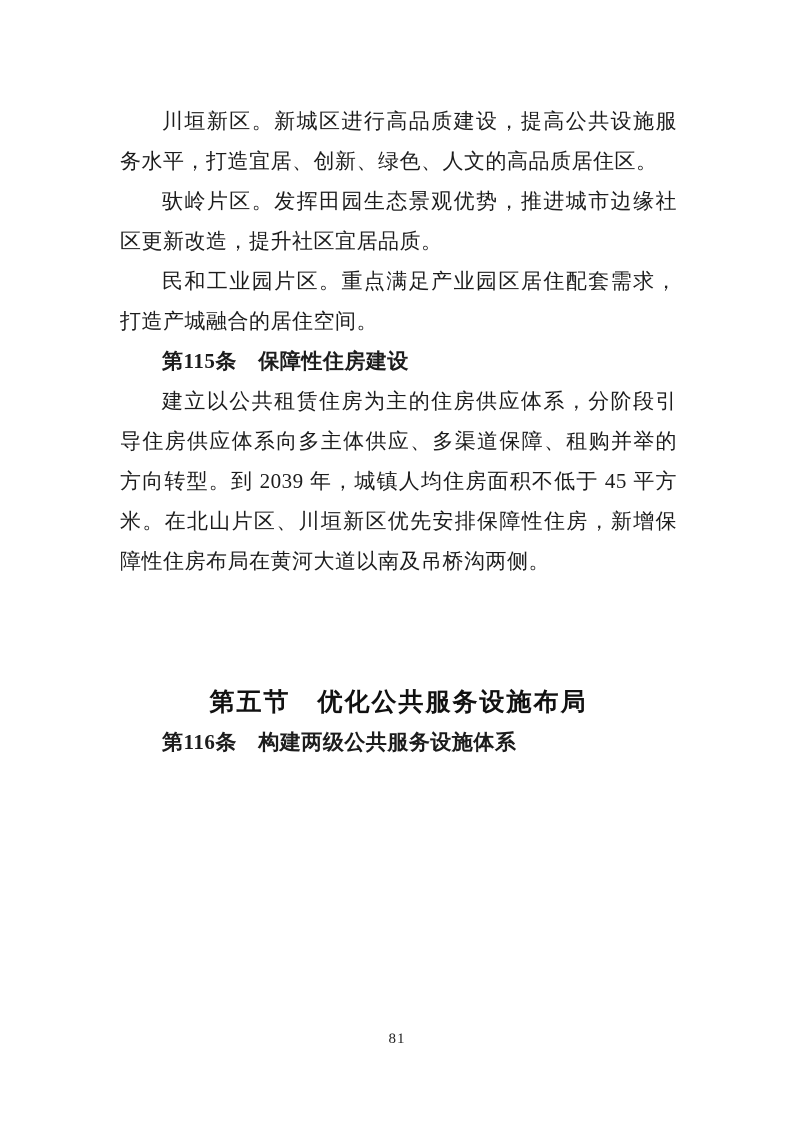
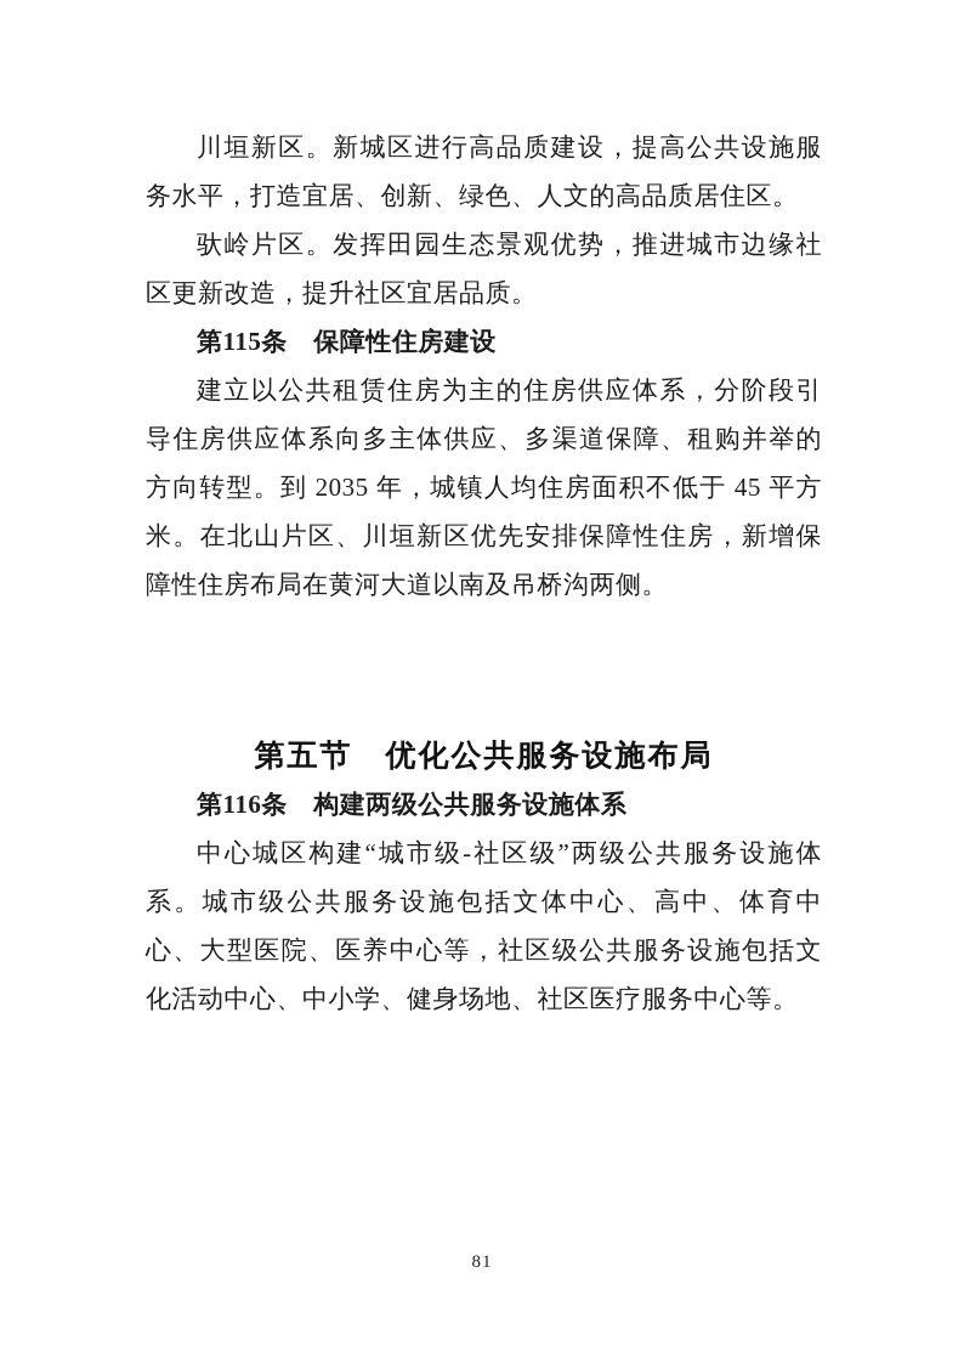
  川垣新区。新城区进行高品质建设，提高公共设施服务水平，打造宜居、创新、绿色、人文的高品质居住区。
  驮岭片区。发挥田园生态景观优势，推进城市边缘社区更新改造，提升社区宜居品质。
- 民和工业园片区。重点满足产业园区居住配套需求，打造产城融合的居住空间。
  第115条 保障性住房建设
- 建立以公共租赁住房为主的住房供应体系，分阶段引导住房供应体系向多主体供应、多渠道保障、租购并举的方向转型。到 2039 年，城镇人均住房面积不低于 45 平方米。在北山片区、川垣新区优先安排保障性住房，新增保障性住房布局在黄河大道以南及吊桥沟两侧。
+ 建立以公共租赁住房为主的住房供应体系，分阶段引导住房供应体系向多主体供应、多渠道保障、租购并举的方向转型。到 2035 年，城镇人均住房面积不低于 45 平方米。在北山片区、川垣新区优先安排保障性住房，新增保障性住房布局在黄河大道以南及吊桥沟两侧。
  第五节 优化公共服务设施布局
  第116条 构建两级公共服务设施体系
+ 中心城区构建“城市级-社区级”两级公共服务设施体系。城市级公共服务设施包括文体中心、高中、体育中心、大型医院、医养中心等，社区级公共服务设施包括文化活动中心、中小学、健身场地、社区医疗服务中心等。
  81
